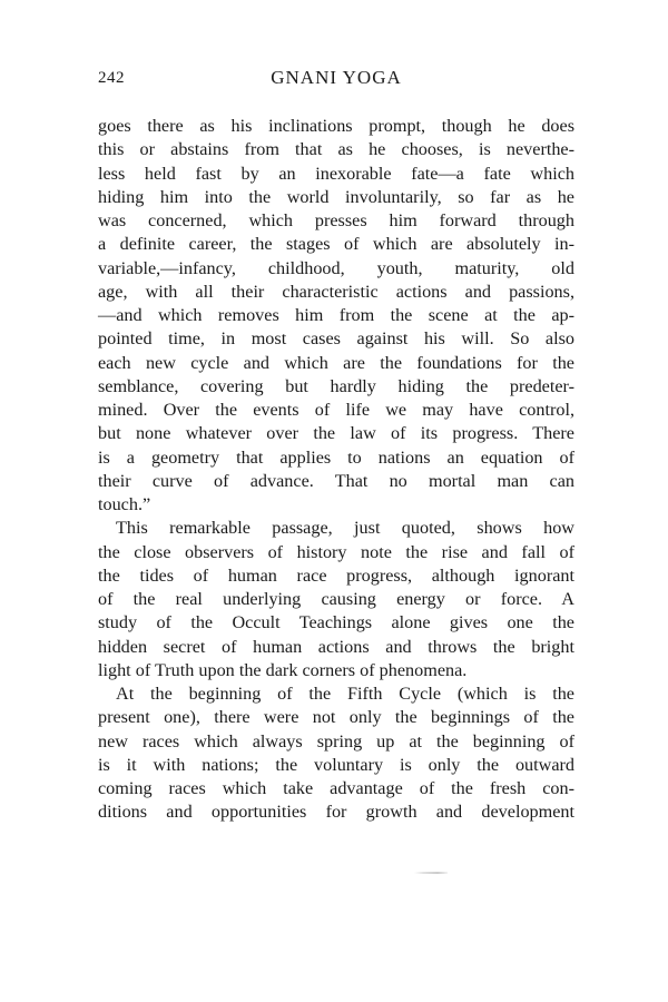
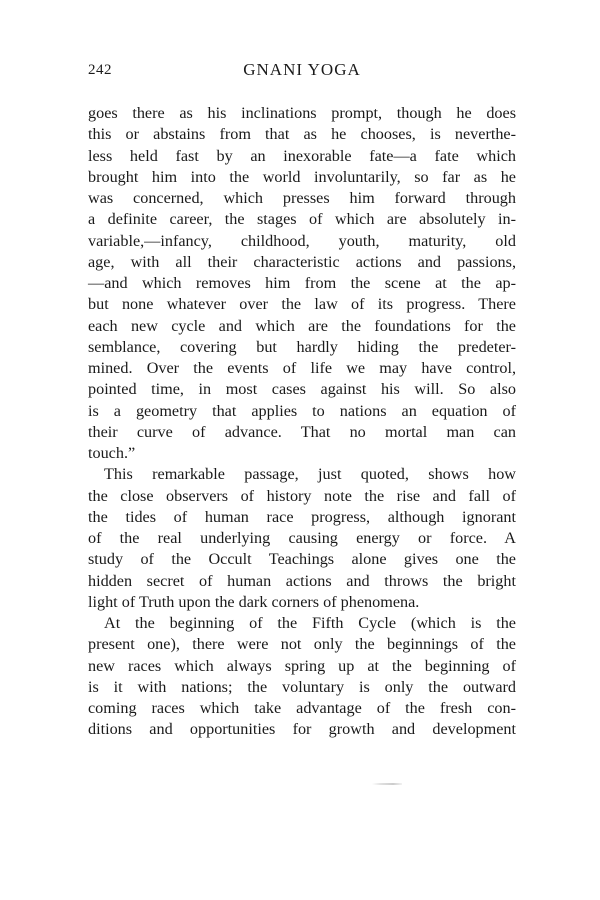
  242
  GNANI YOGA
  goes there as his inclinations prompt, though he does
  this or abstains from that as he chooses, is neverthe-
  less held fast by an inexorable fate—a fate which
- hiding him into the world involuntarily, so far as he
+ brought him into the world involuntarily, so far as he
  was concerned, which presses him forward through
  a definite career, the stages of which are absolutely in-
  variable,—infancy, childhood, youth, maturity, old
  age, with all their characteristic actions and passions,
  —and which removes him from the scene at the ap-
- pointed time, in most cases against his will. So also
+ but none whatever over the law of its progress. There
  each new cycle and which are the foundations for the
  semblance, covering but hardly hiding the predeter-
  mined. Over the events of life we may have control,
- but none whatever over the law of its progress. There
+ pointed time, in most cases against his will. So also
  is a geometry that applies to nations an equation of
  their curve of advance. That no mortal man can
  touch.”
  This remarkable passage, just quoted, shows how
  the close observers of history note the rise and fall of
  the tides of human race progress, although ignorant
  of the real underlying causing energy or force. A
  study of the Occult Teachings alone gives one the
  hidden secret of human actions and throws the bright
  light of Truth upon the dark corners of phenomena.
  At the beginning of the Fifth Cycle (which is the
  present one), there were not only the beginnings of the
  new races which always spring up at the beginning of
  is it with nations; the voluntary is only the outward
  coming races which take advantage of the fresh con-
  ditions and opportunities for growth and development
